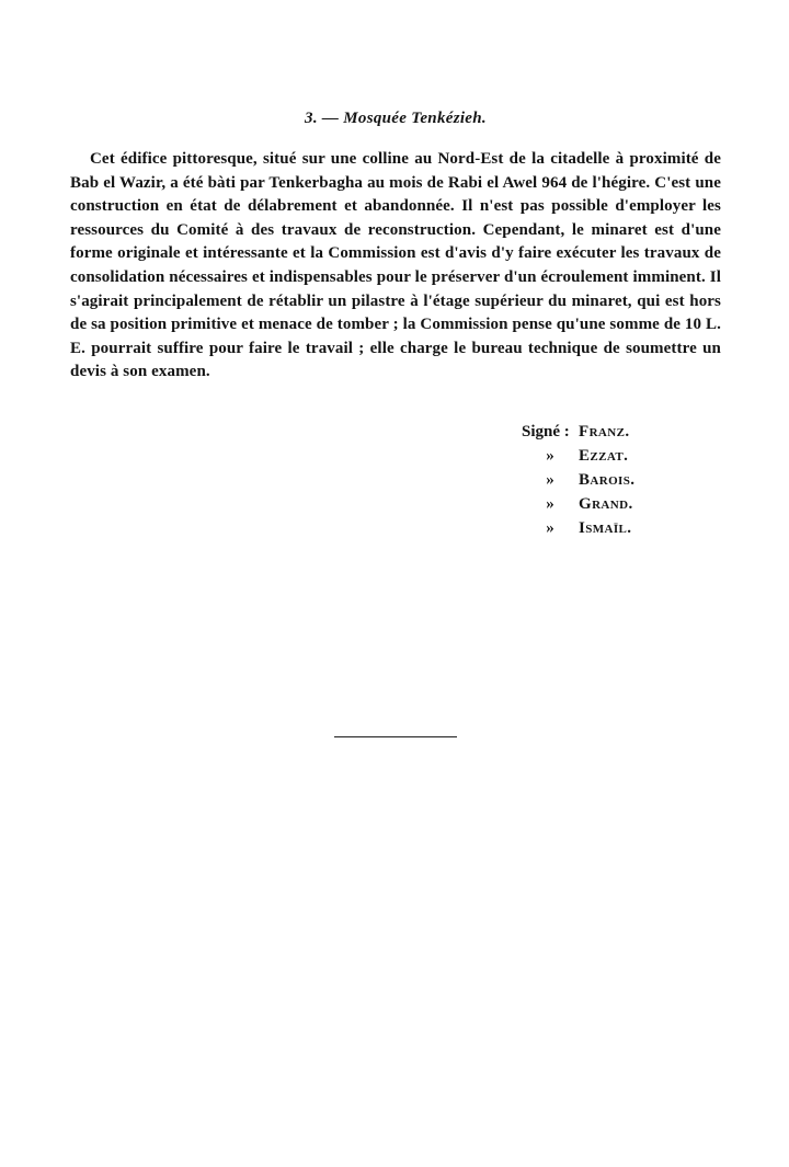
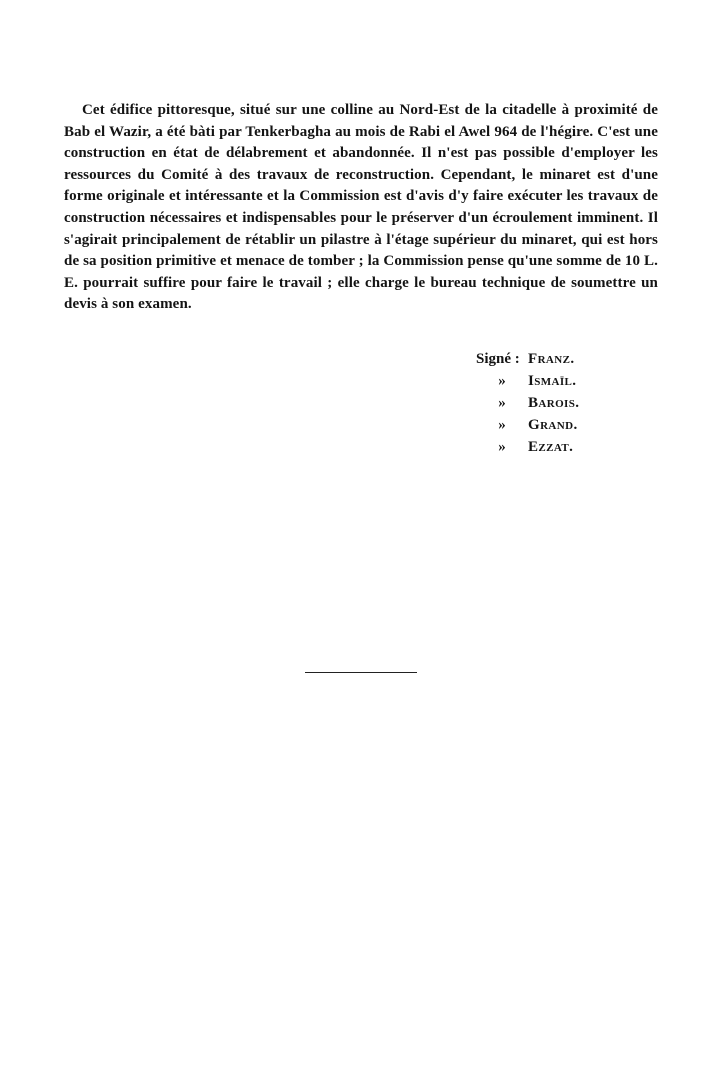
- 3. — Mosquée Tenkézieh.
- Cet édifice pittoresque, situé sur une colline au Nord-Est de la citadelle à proximité de Bab el Wazir, a été bàti par Tenkerbagha au mois de Rabi el Awel 964 de l'hégire. C'est une construction en état de délabrement et abandonnée. Il n'est pas possible d'employer les ressources du Comité à des travaux de reconstruction. Cependant, le minaret est d'une forme originale et intéressante et la Commission est d'avis d'y faire exécuter les travaux de consolidation nécessaires et indispensables pour le préserver d'un écroulement imminent. Il s'agirait principalement de rétablir un pilastre à l'étage supérieur du minaret, qui est hors de sa position primitive et menace de tomber ; la Commission pense qu'une somme de 10 L. E. pourrait suffire pour faire le travail ; elle charge le bureau technique de soumettre un devis à son examen.
+ Cet édifice pittoresque, situé sur une colline au Nord-Est de la citadelle à proximité de Bab el Wazir, a été bàti par Tenkerbagha au mois de Rabi el Awel 964 de l'hégire. C'est une construction en état de délabrement et abandonnée. Il n'est pas possible d'employer les ressources du Comité à des travaux de reconstruction. Cependant, le minaret est d'une forme originale et intéressante et la Commission est d'avis d'y faire exécuter les travaux de construction nécessaires et indispensables pour le préserver d'un écroulement imminent. Il s'agirait principalement de rétablir un pilastre à l'étage supérieur du minaret, qui est hors de sa position primitive et menace de tomber ; la Commission pense qu'une somme de 10 L. E. pourrait suffire pour faire le travail ; elle charge le bureau technique de soumettre un devis à son examen.
  Signé :
  Franz.
  »
- Ezzat.
+ Ismaïl.
  »
  Barois.
  »
  Grand.
  »
- Ismaïl.
+ Ezzat.
